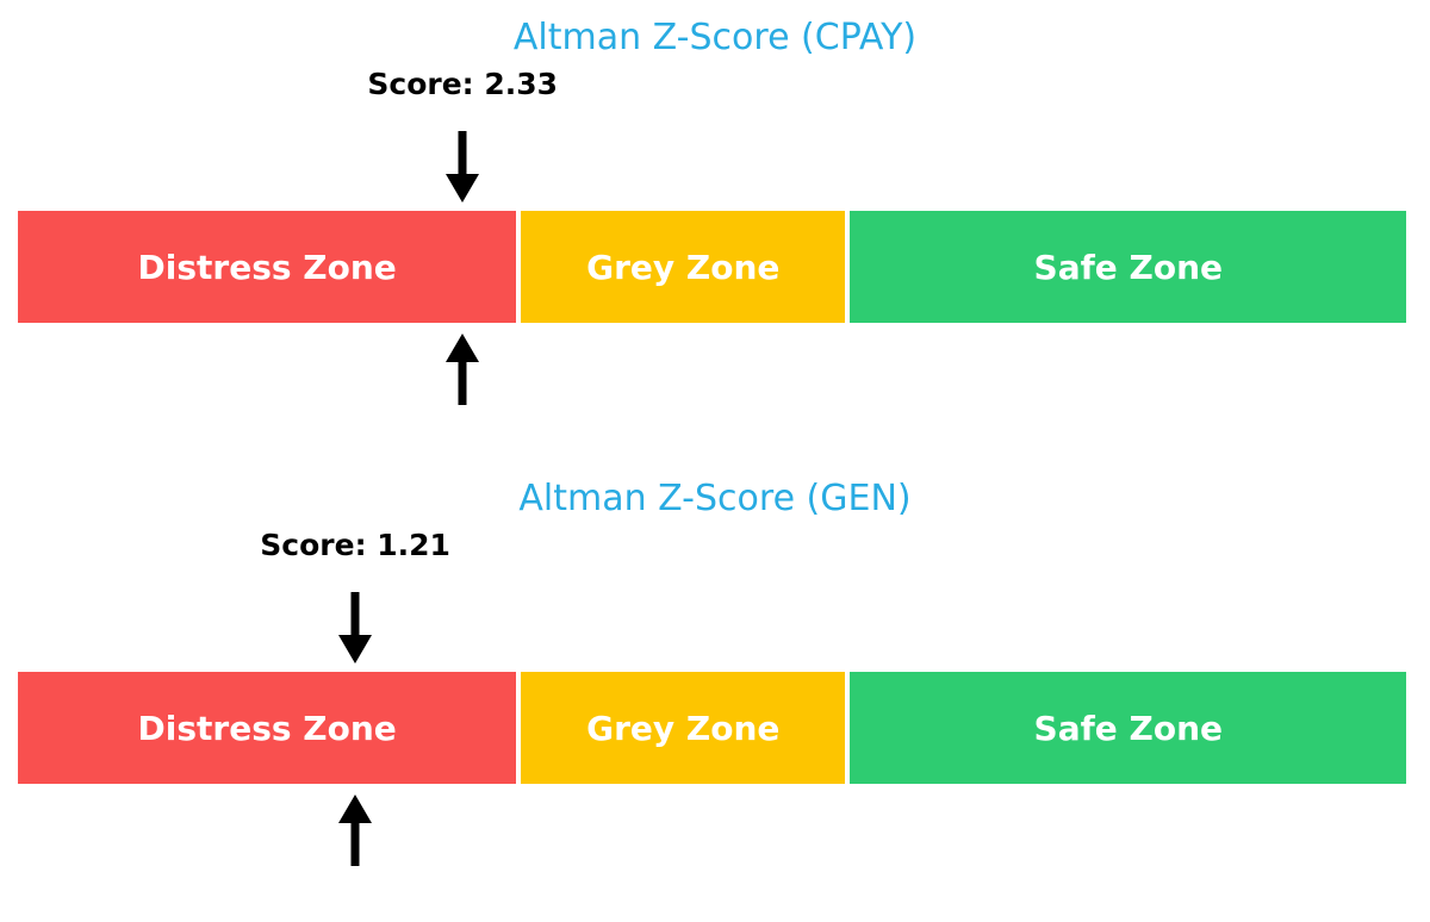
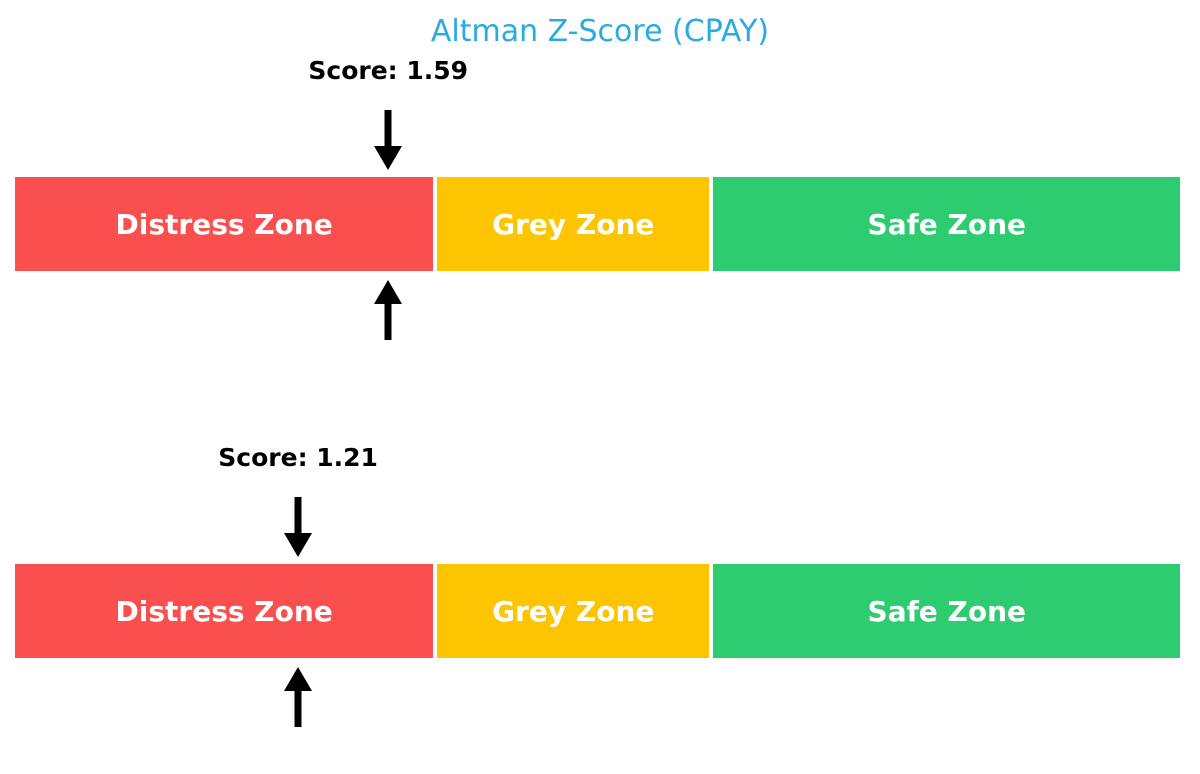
  Altman Z-Score (CPAY)
- Score: 2.33
+ Score: 1.59
  Distress Zone
  Grey Zone
  Safe Zone
- Altman Z-Score (GEN)
  Score: 1.21
  Distress Zone
  Grey Zone
  Safe Zone
